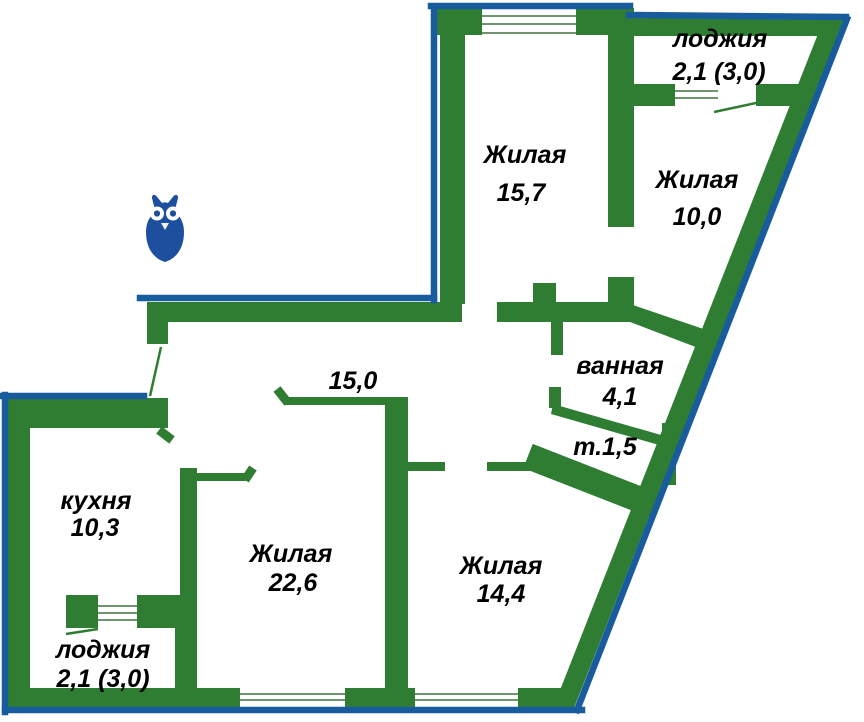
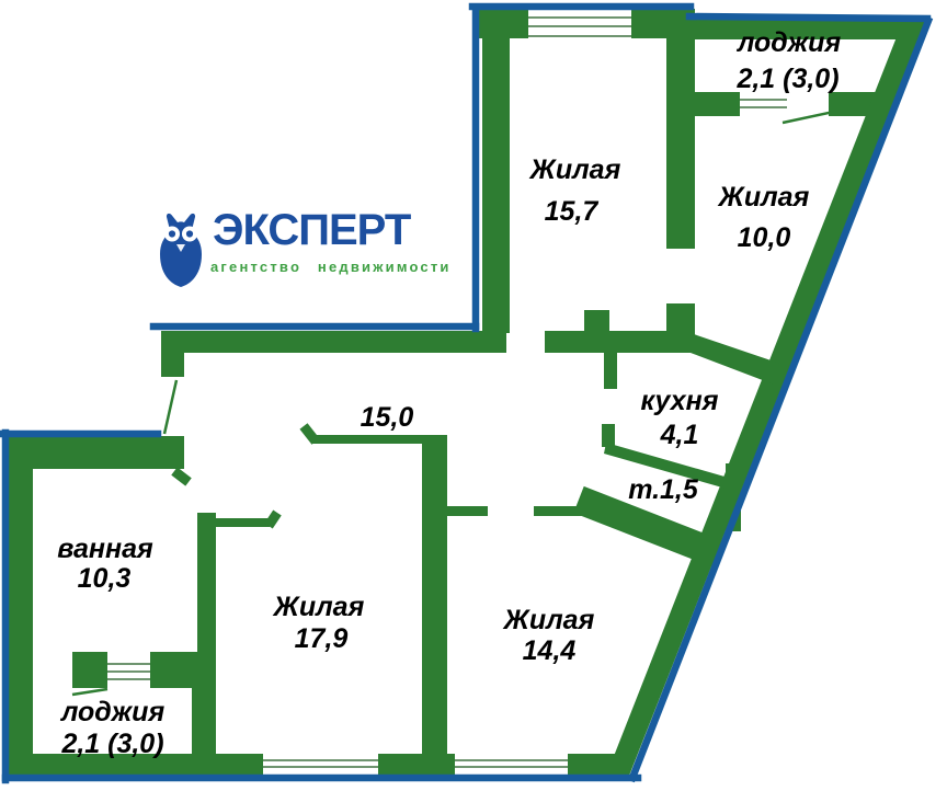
+ ЭКСПЕРТ
+ агентство недвижимости
  Жилая
  15,7
  лоджия
  2,1 (3,0)
  Жилая
  10,0
  15,0
- ванная
+ кухня
  4,1
  т.1,5
- кухня
+ ванная
  10,3
  Жилая
- 22,6
+ 17,9
  Жилая
  14,4
  лоджия
  2,1 (3,0)
